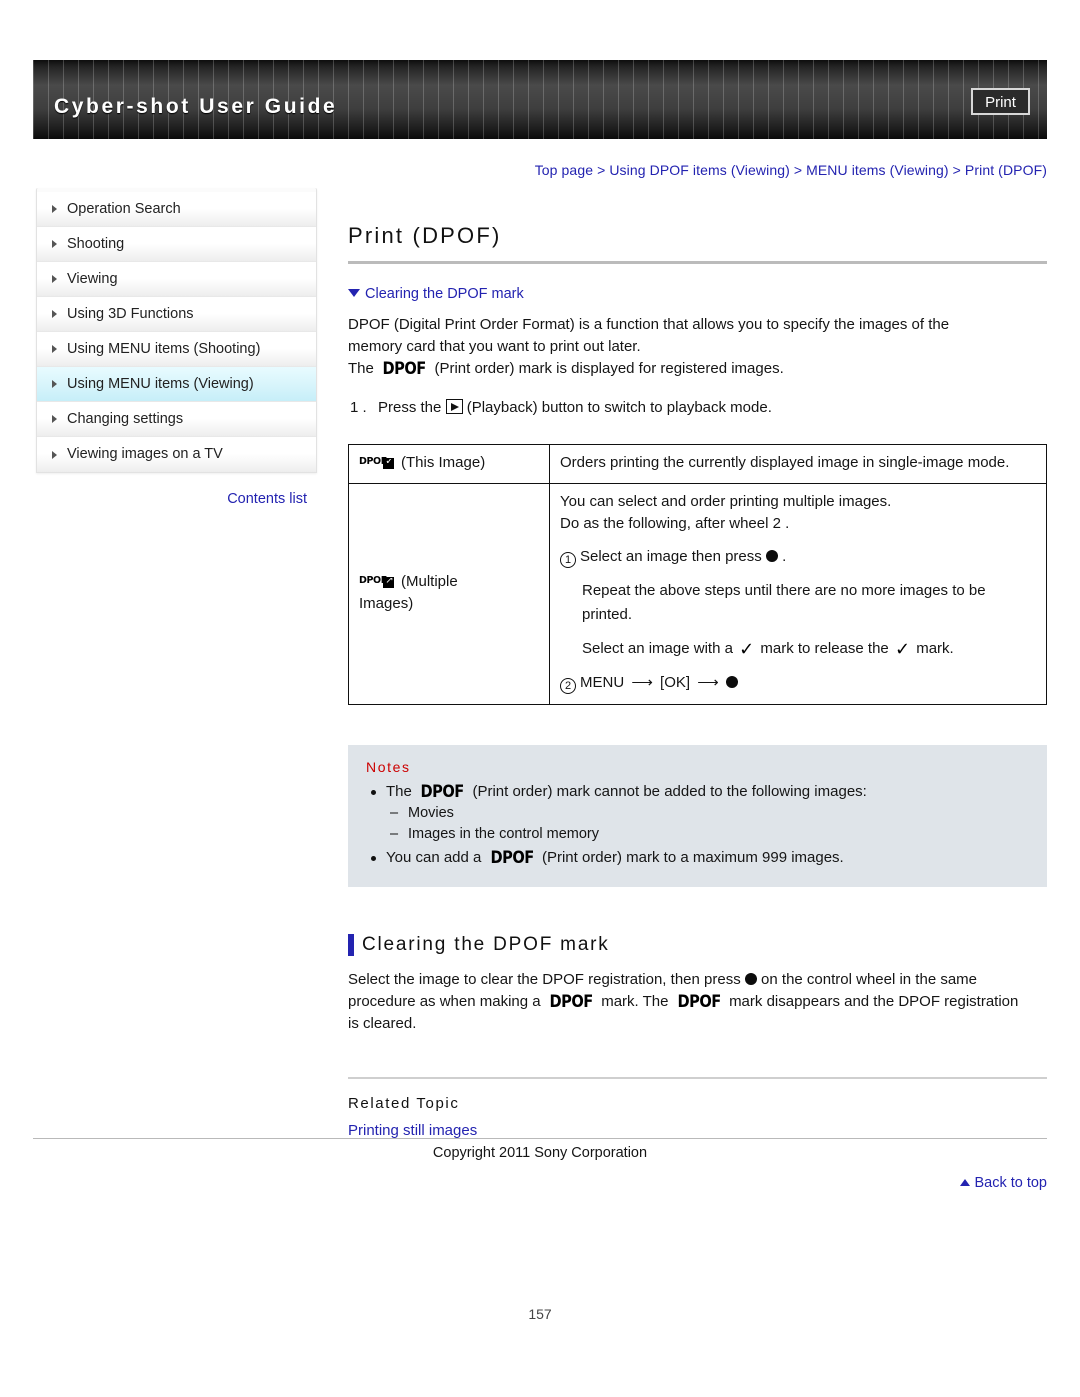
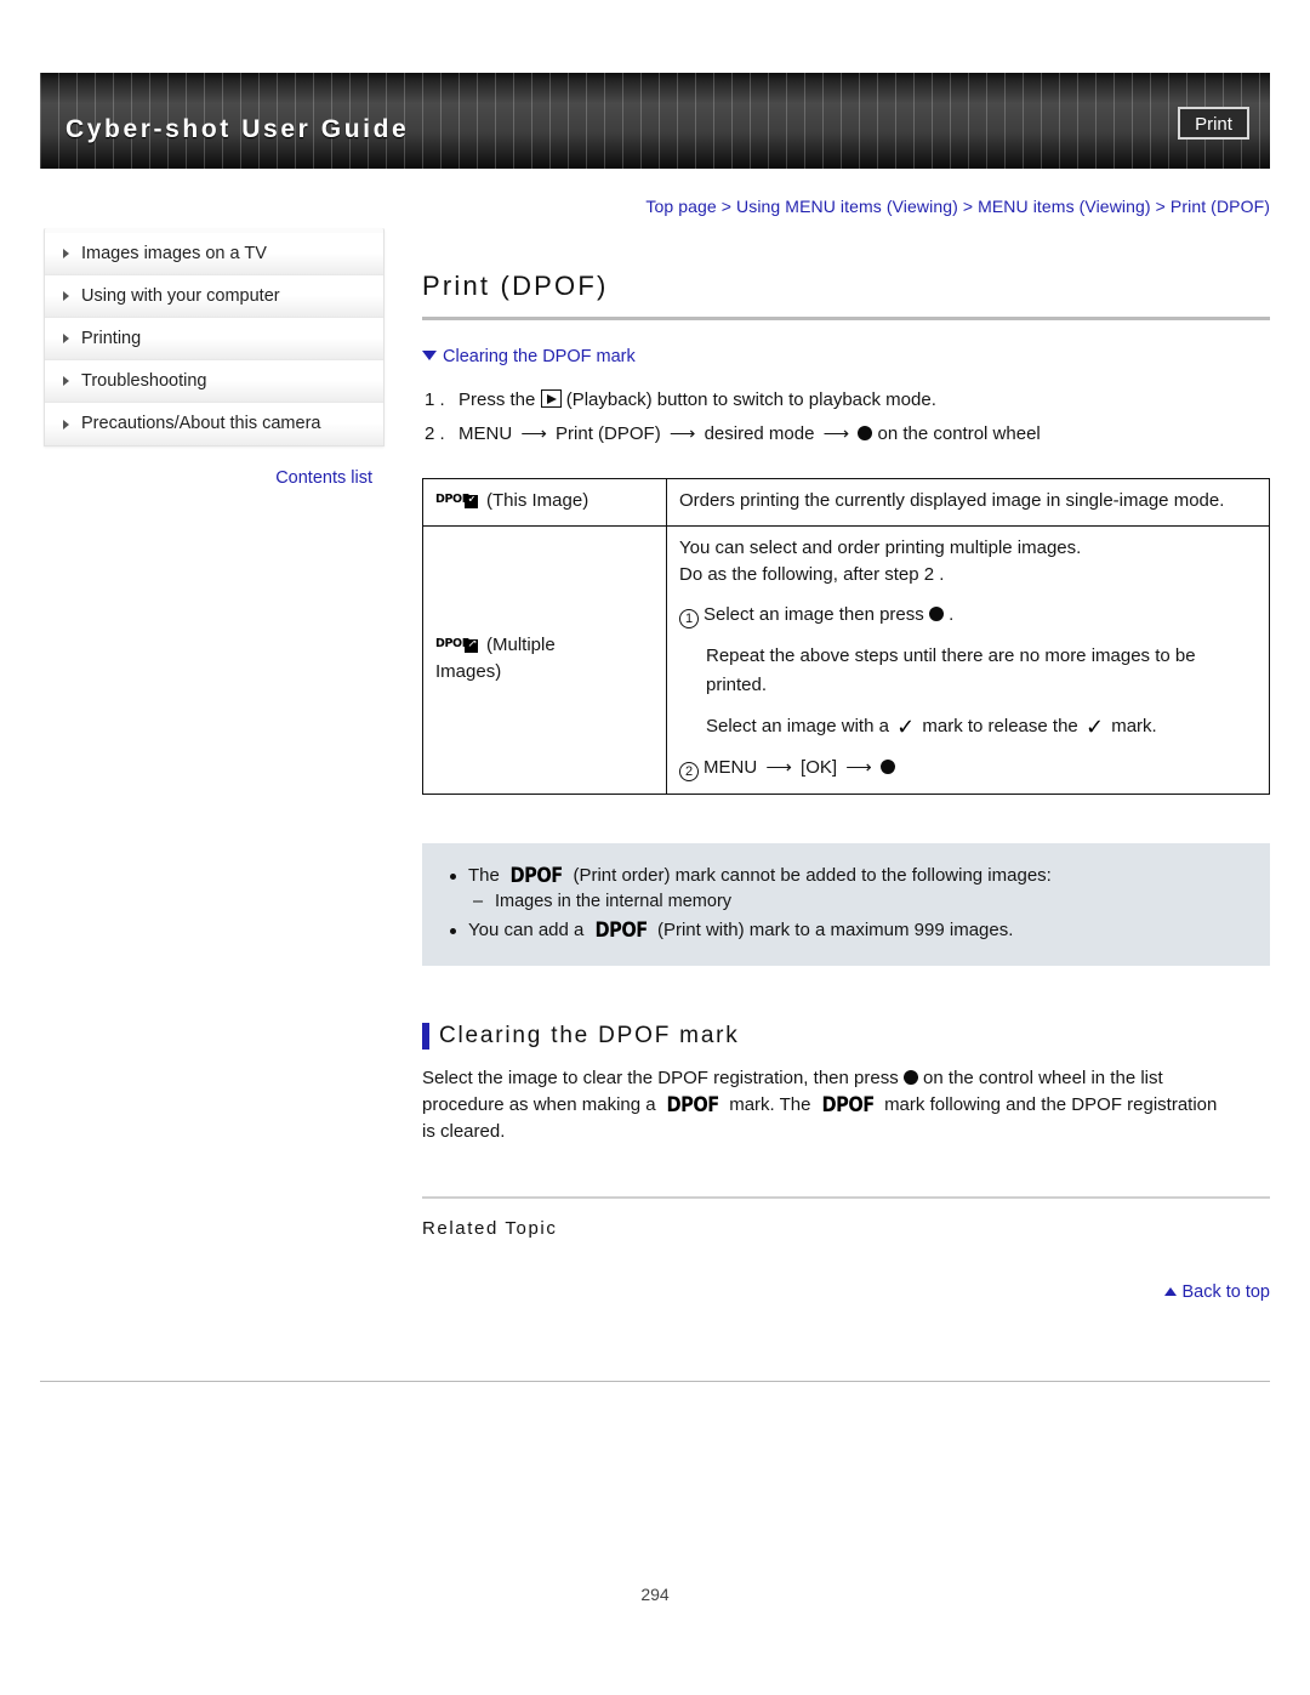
  Cyber-shot User Guide
  Print
- Operation Search
- Shooting
- Viewing
- Using 3D Functions
- Using MENU items (Shooting)
- Using MENU items (Viewing)
- Changing settings
- Viewing images on a TV
+ Images images on a TV
+ Using with your computer
+ Printing
+ Troubleshooting
+ Precautions/About this camera
  Contents list
- Top page > Using DPOF items (Viewing) > MENU items (Viewing) > Print (DPOF)
+ Top page > Using MENU items (Viewing) > MENU items (Viewing) > Print (DPOF)
  Print (DPOF)
  Clearing the DPOF mark
- DPOF (Digital Print Order Format) is a function that allows you to specify the images of the
- memory card that you want to print out later.
- The DPOF (Print order) mark is displayed for registered images.
  1 .
  Press the (Playback) button to switch to playback mode.
+ 2 .
+ MENU ⟶ Print (DPOF) ⟶ desired mode ⟶ on the control wheel
  DPO ✓ (This Image)	Orders printing the currently displayed image in single-image mode.
- DPO ↗ (Multiple Images)	You can select and order printing multiple images. Do as the following, after wheel 2 . 1 Select an image then press . Repeat the above steps until there are no more images to be printed. Select an image with a ✓ mark to release the ✓ mark. 2 MENU ⟶ [OK] ⟶
+ DPO ↗ (Multiple Images)	You can select and order printing multiple images. Do as the following, after step 2 . 1 Select an image then press . Repeat the above steps until there are no more images to be printed. Select an image with a ✓ mark to release the ✓ mark. 2 MENU ⟶ [OK] ⟶
- Notes
  The DPOF (Print order) mark cannot be added to the following images:
- Movies
- Images in the control memory
+ Images in the internal memory
- You can add a DPOF (Print order) mark to a maximum 999 images.
+ You can add a DPOF (Print with) mark to a maximum 999 images.
  Clearing the DPOF mark
- Select the image to clear the DPOF registration, then press on the control wheel in the same
+ Select the image to clear the DPOF registration, then press on the control wheel in the list
- procedure as when making a DPOF mark. The DPOF mark disappears and the DPOF registration
+ procedure as when making a DPOF mark. The DPOF mark following and the DPOF registration
  is cleared.
  Related Topic
- Printing still images
  Back to top
- Copyright 2011 Sony Corporation
- 157
+ 294
